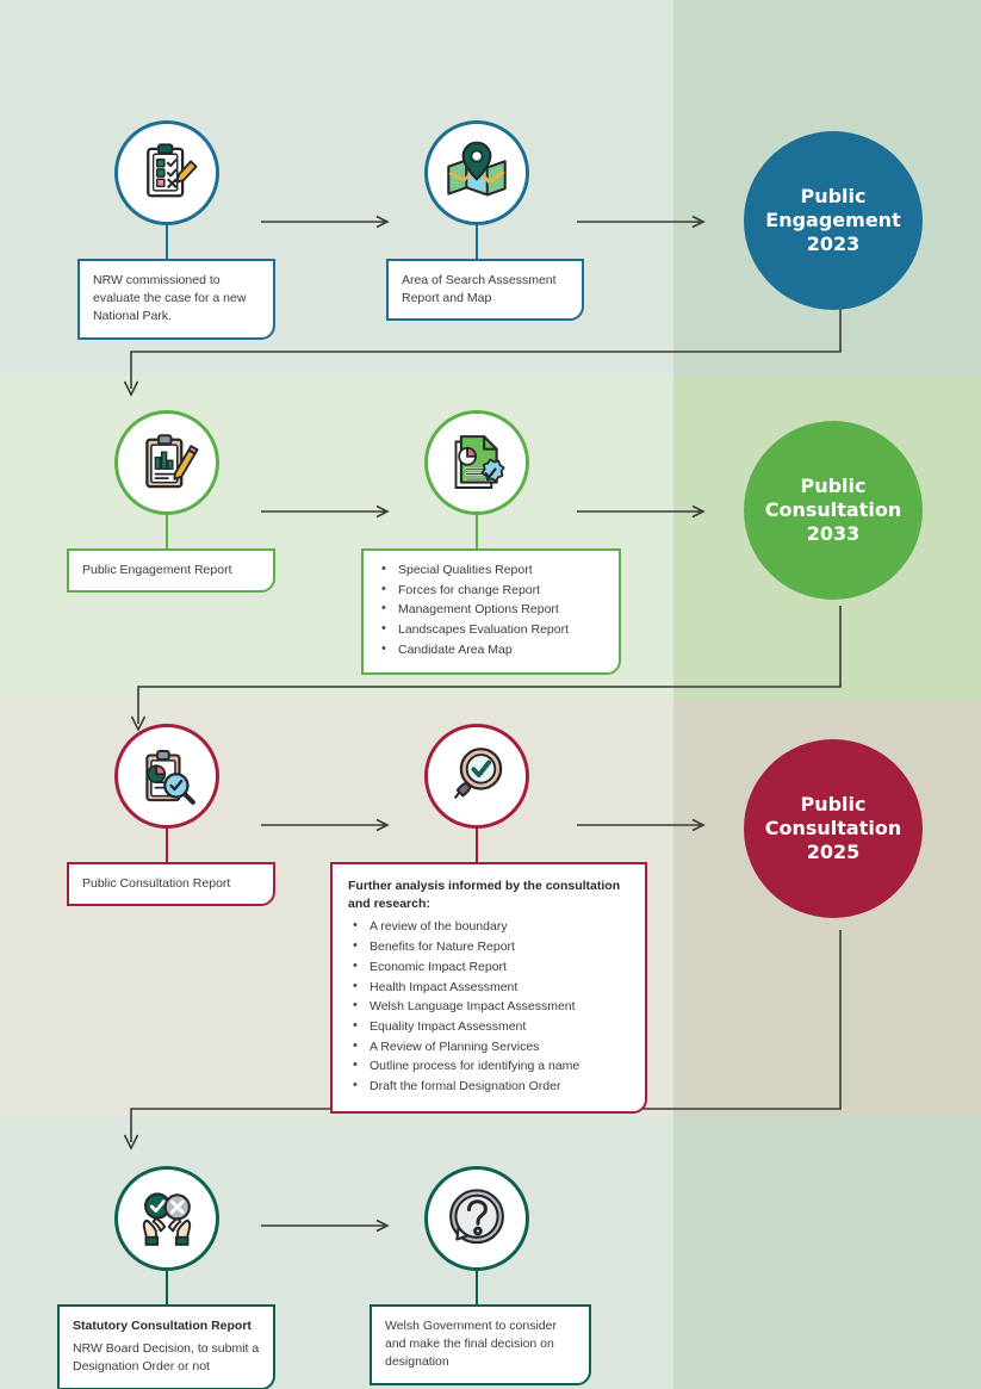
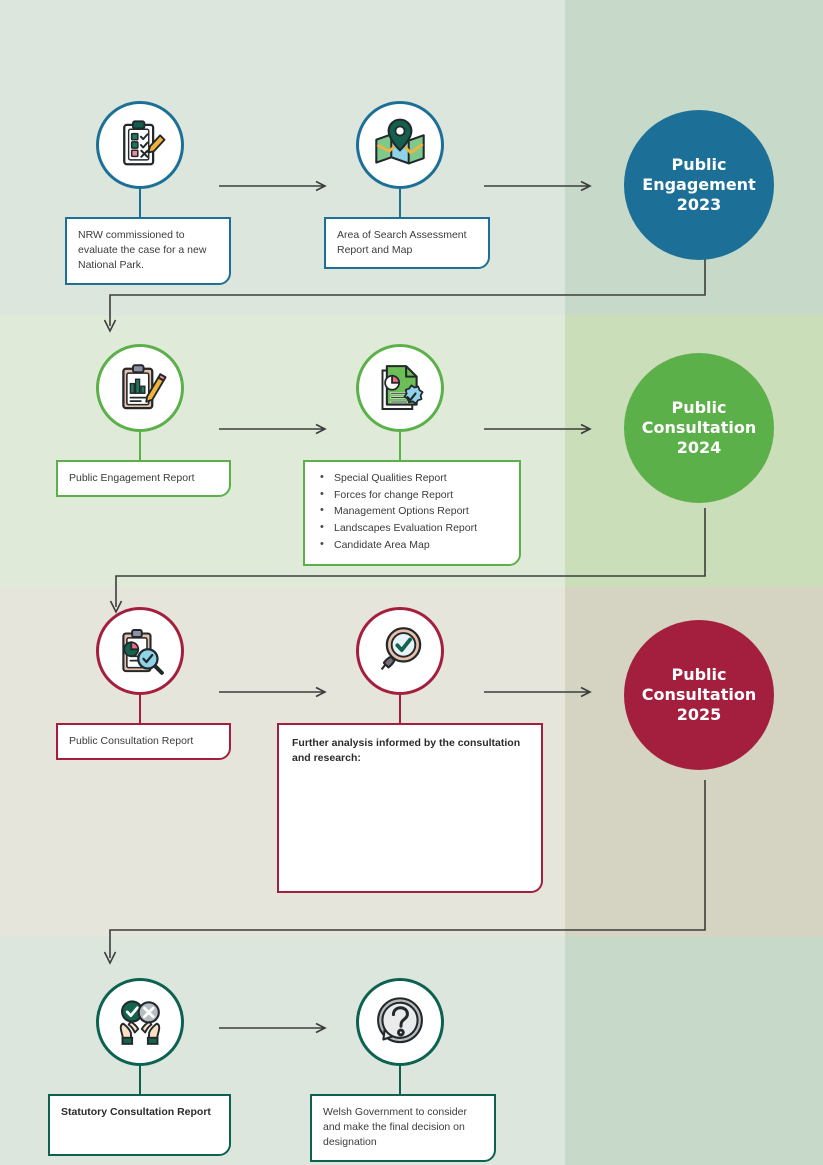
  Public
  Engagement
  2023
  NRW commissioned to evaluate the case for a new National Park.
  Area of Search Assessment Report and Map
  Public
  Consultation
- 2033
+ 2024
  Public Engagement Report
  Special Qualities Report
  Forces for change Report
  Management Options Report
  Landscapes Evaluation Report
  Candidate Area Map
  Public
  Consultation
  2025
  Public Consultation Report
  Further analysis informed by the consultation and research:
- A review of the boundary
- Benefits for Nature Report
- Economic Impact Report
- Health Impact Assessment
- Welsh Language Impact Assessment
- Equality Impact Assessment
- A Review of Planning Services
- Outline process for identifying a name
- Draft the formal Designation Order
  Statutory Consultation Report
- NRW Board Decision, to submit a Designation Order or not
  Welsh Government to consider and make the final decision on designation
